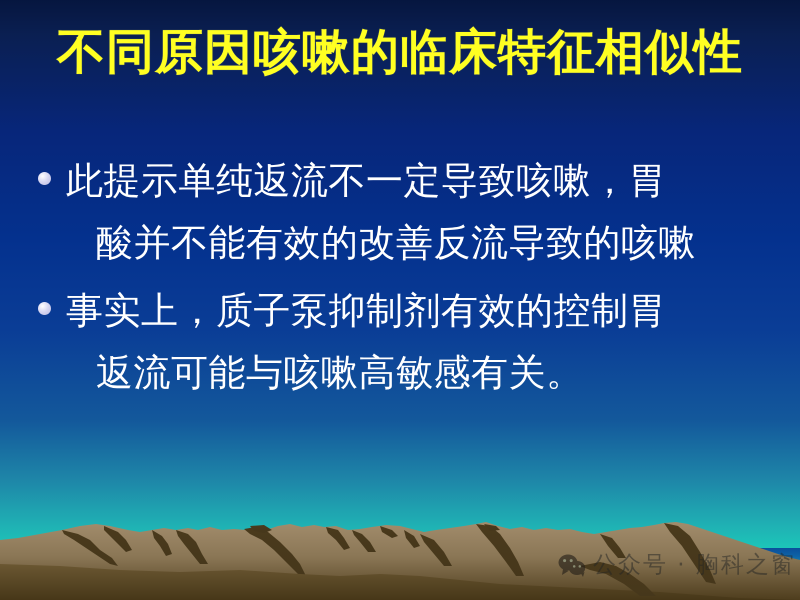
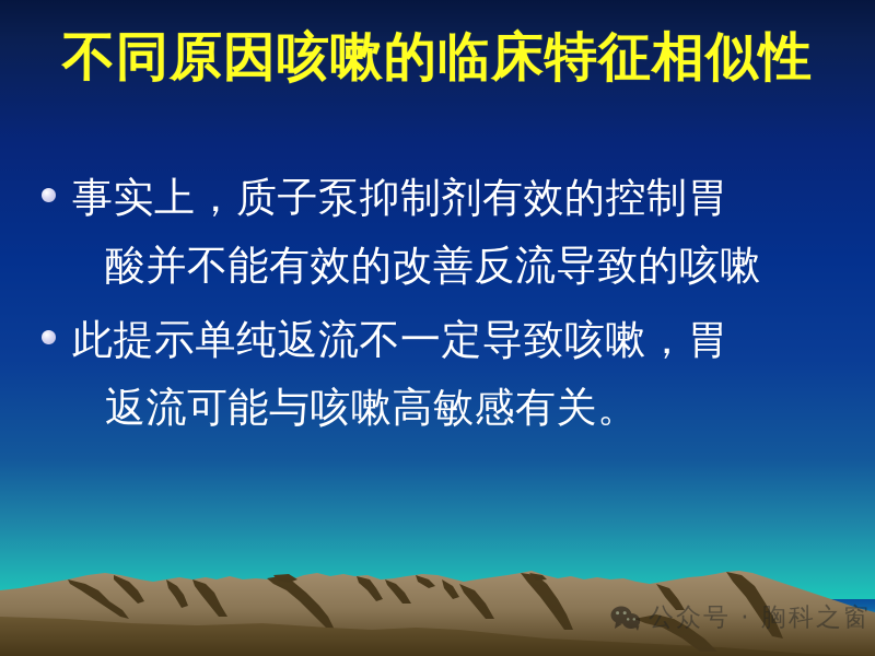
  不同原因咳嗽的临床特征相似性
- 此提示单纯返流不一定导致咳嗽，胃
+ 事实上，质子泵抑制剂有效的控制胃
  酸并不能有效的改善反流导致的咳嗽
- 事实上，质子泵抑制剂有效的控制胃
+ 此提示单纯返流不一定导致咳嗽，胃
  返流可能与咳嗽高敏感有关。
  公众号 · 胸科之窗
